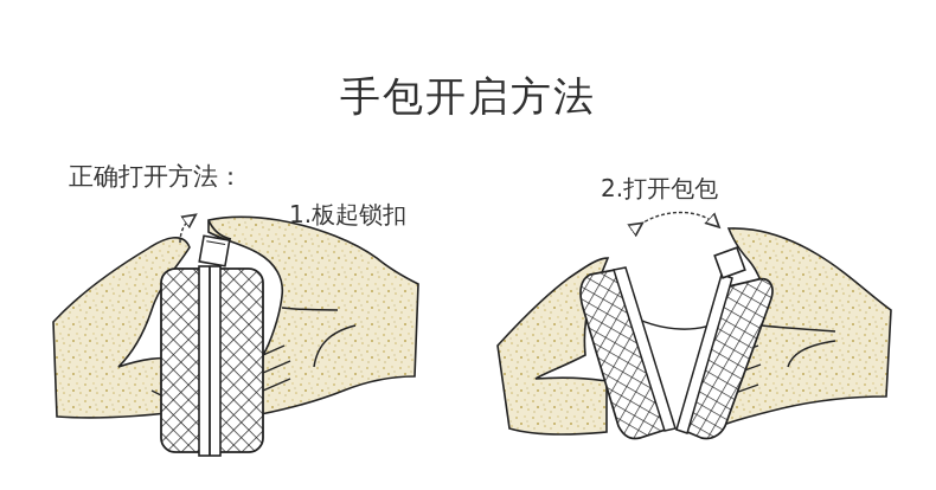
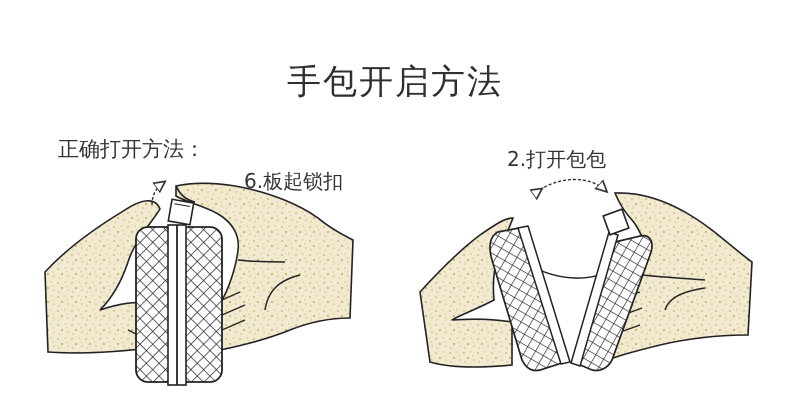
  手包开启方法
  正确打开方法：
- 1.板起锁扣
+ 6.板起锁扣
  2.打开包包
